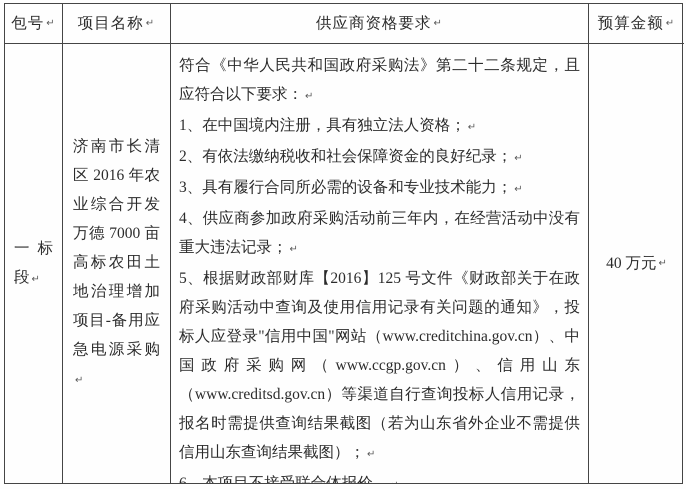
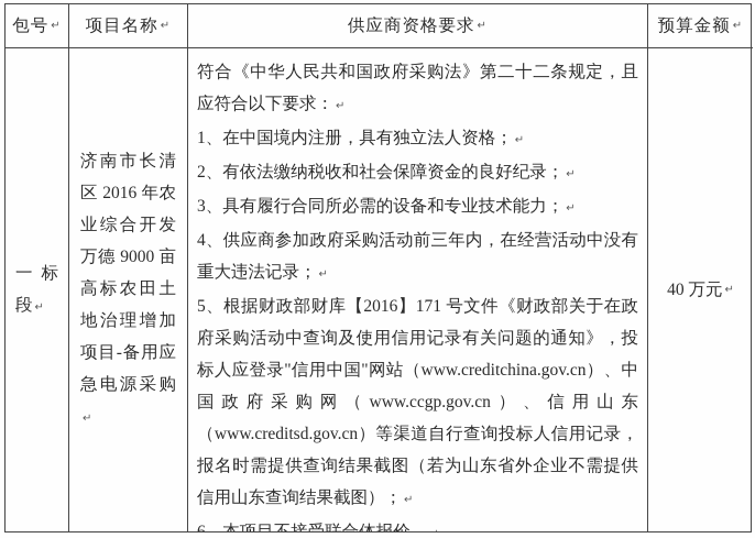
  包号
  ↵
  项目名称
  ↵
  供应商资格要求
  ↵
  预算金额
  ↵
  一标段 ↵
- 济南市长清区 2016 年农业综合开发万德 7000 亩高标农田土地治理增加项目-备用应急电源采购↵
+ 济南市长清区 2016 年农业综合开发万德 9000 亩高标农田土地治理增加项目-备用应急电源采购↵
  符合《中华人民共和国政府采购法》第二十二条规定，且应符合以下要求： ↵
  1、在中国境内注册，具有独立法人资格； ↵
  2、有依法缴纳税收和社会保障资金的良好纪录； ↵
  3、具有履行合同所必需的设备和专业技术能力； ↵
  4、供应商参加政府采购活动前三年内，在经营活动中没有重大违法记录； ↵
- 5、根据财政部财库【2016】125 号文件《财政部关于在政府采购活动中查询及使用信用记录有关问题的通知》，投标人应登录"信用中国"网站（www.creditchina.gov.cn）、中国政府采购网（www.ccgp.gov.cn）、信用山东（www.creditsd.gov.cn）等渠道自行查询投标人信用记录，报名时需提供查询结果截图（若为山东省外企业不需提供信用山东查询结果截图）； ↵
+ 5、根据财政部财库【2016】171 号文件《财政部关于在政府采购活动中查询及使用信用记录有关问题的通知》，投标人应登录"信用中国"网站（www.creditchina.gov.cn）、中国政府采购网（www.ccgp.gov.cn）、信用山东（www.creditsd.gov.cn）等渠道自行查询投标人信用记录，报名时需提供查询结果截图（若为山东省外企业不需提供信用山东查询结果截图）； ↵
  40 万元
  ↵
